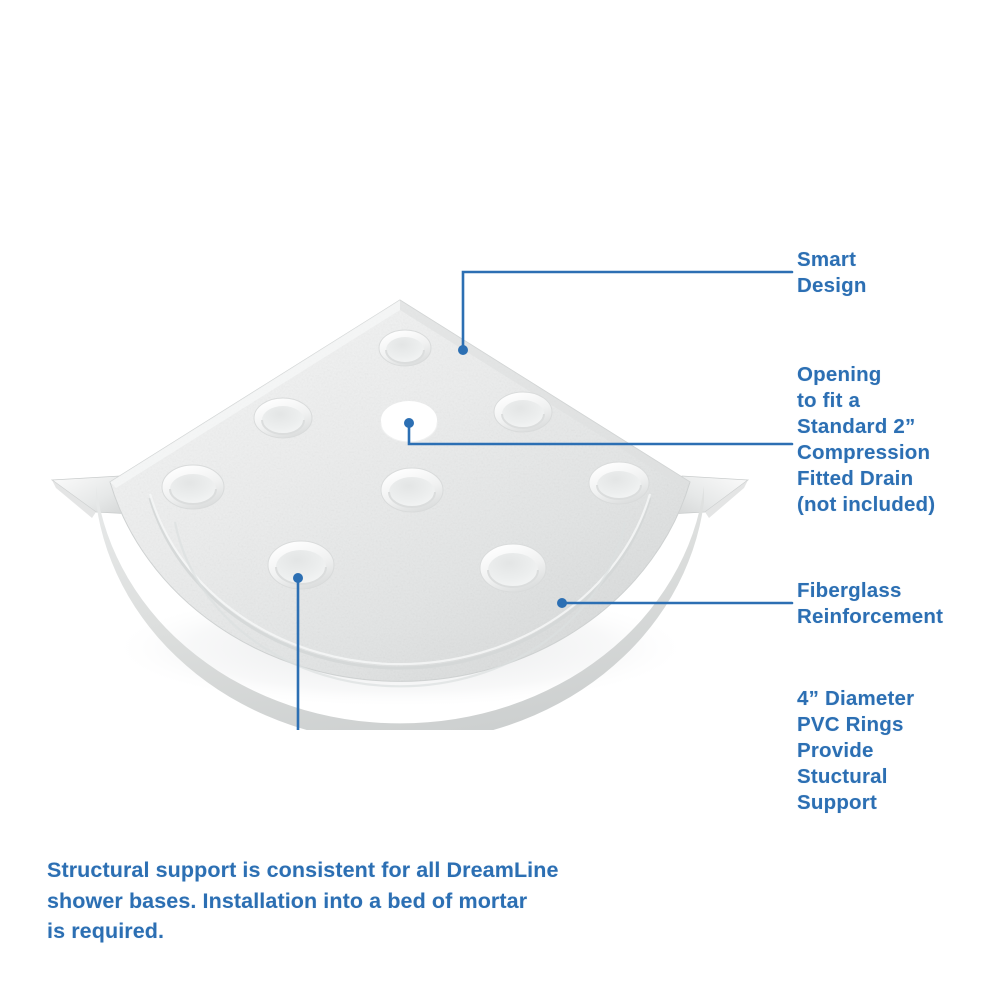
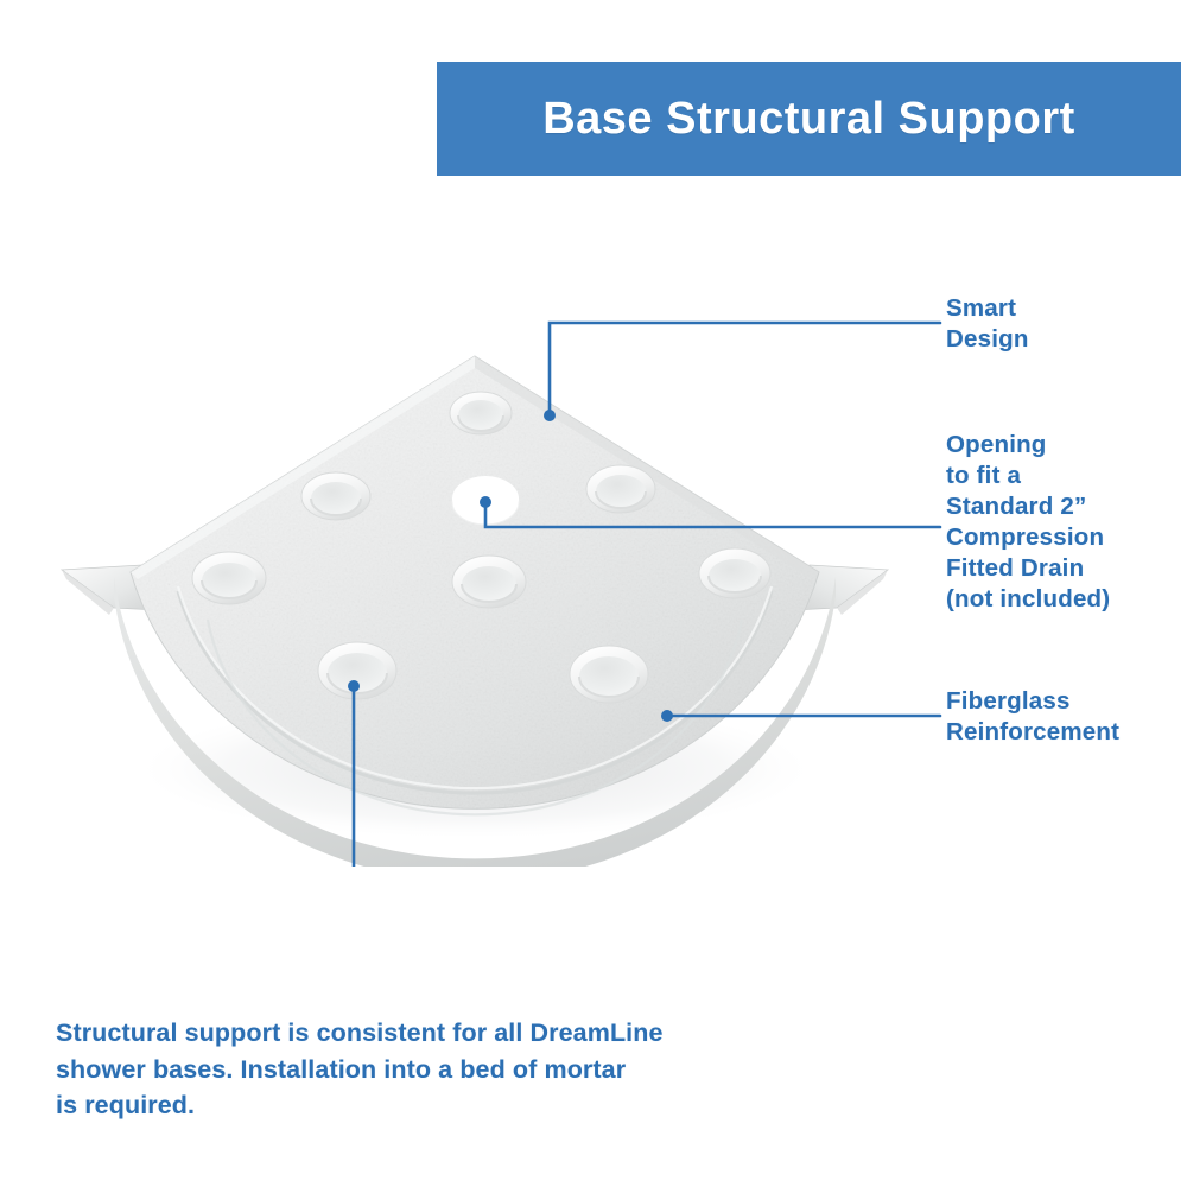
+ Base Structural Support
  Smart
  Design
  Opening
  to fit a
  Standard 2”
  Compression
  Fitted Drain
  (not included)
  Fiberglass
  Reinforcement
- 4” Diameter
- PVC Rings
- Provide
- Stuctural
- Support
  Structural support is consistent for all DreamLine
  shower bases. Installation into a bed of mortar
  is required.
